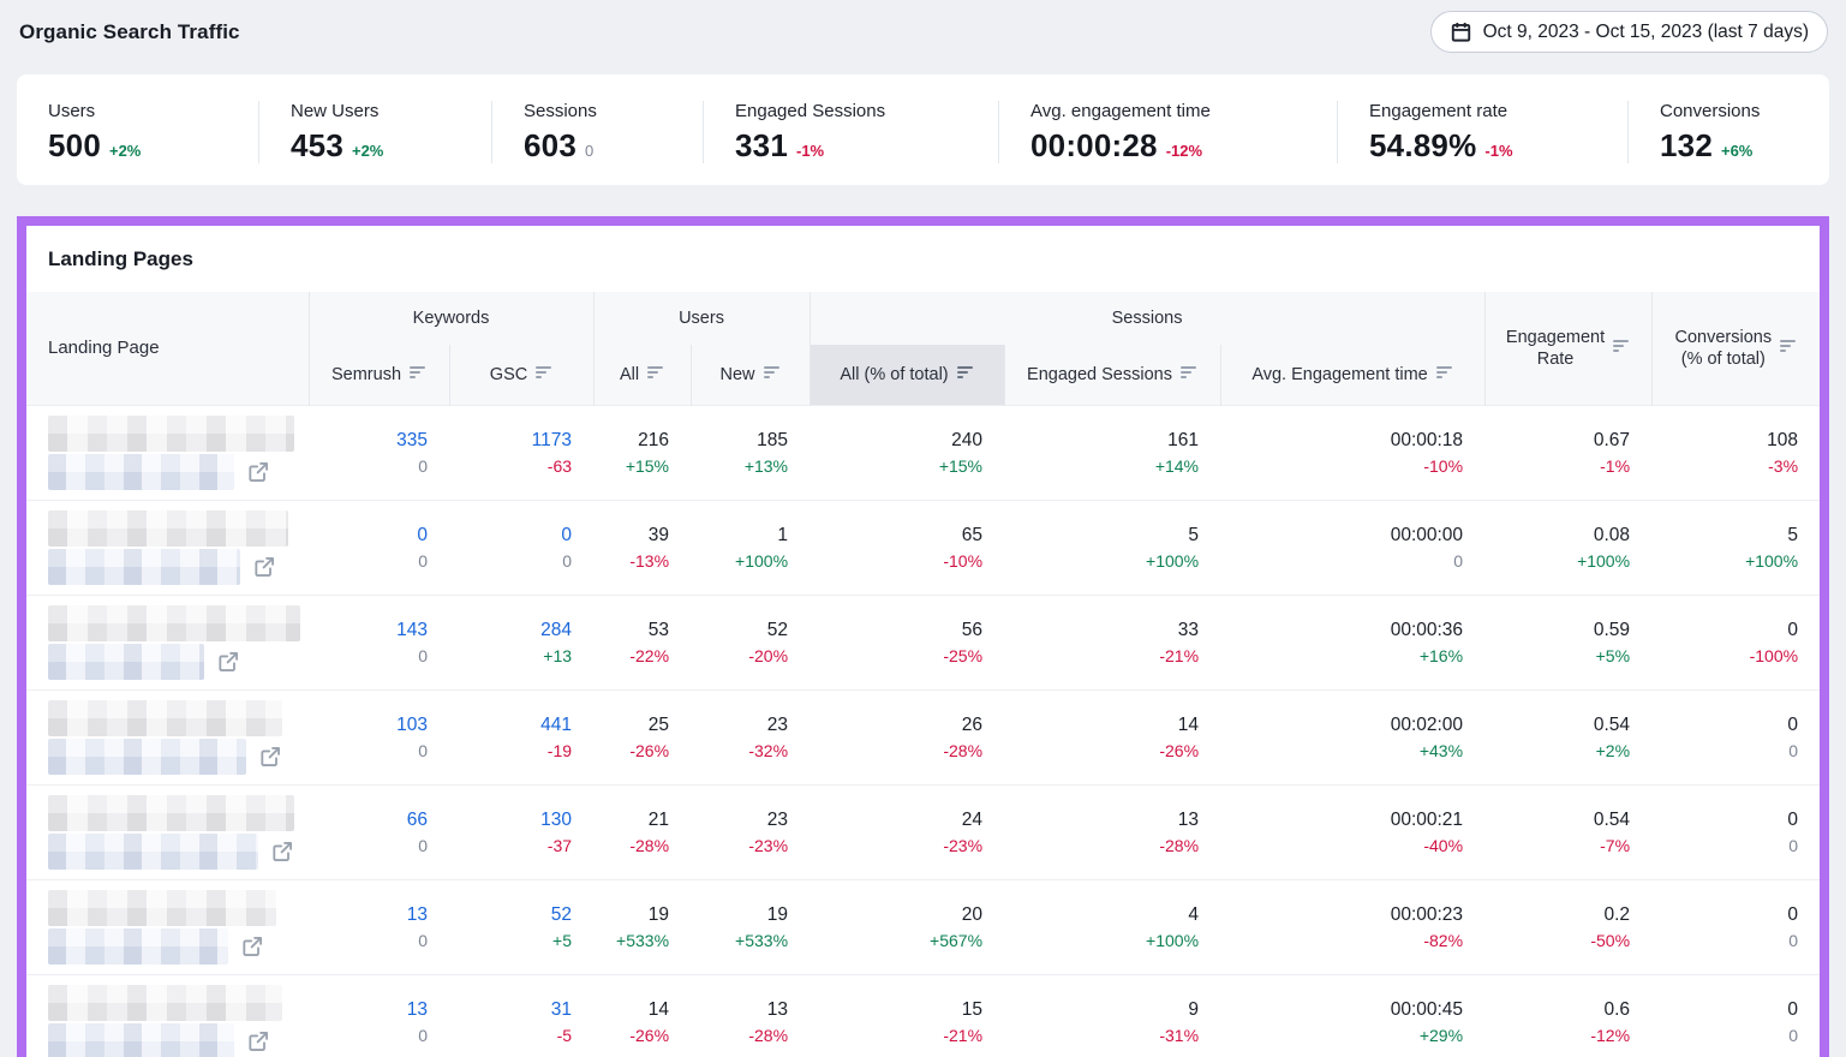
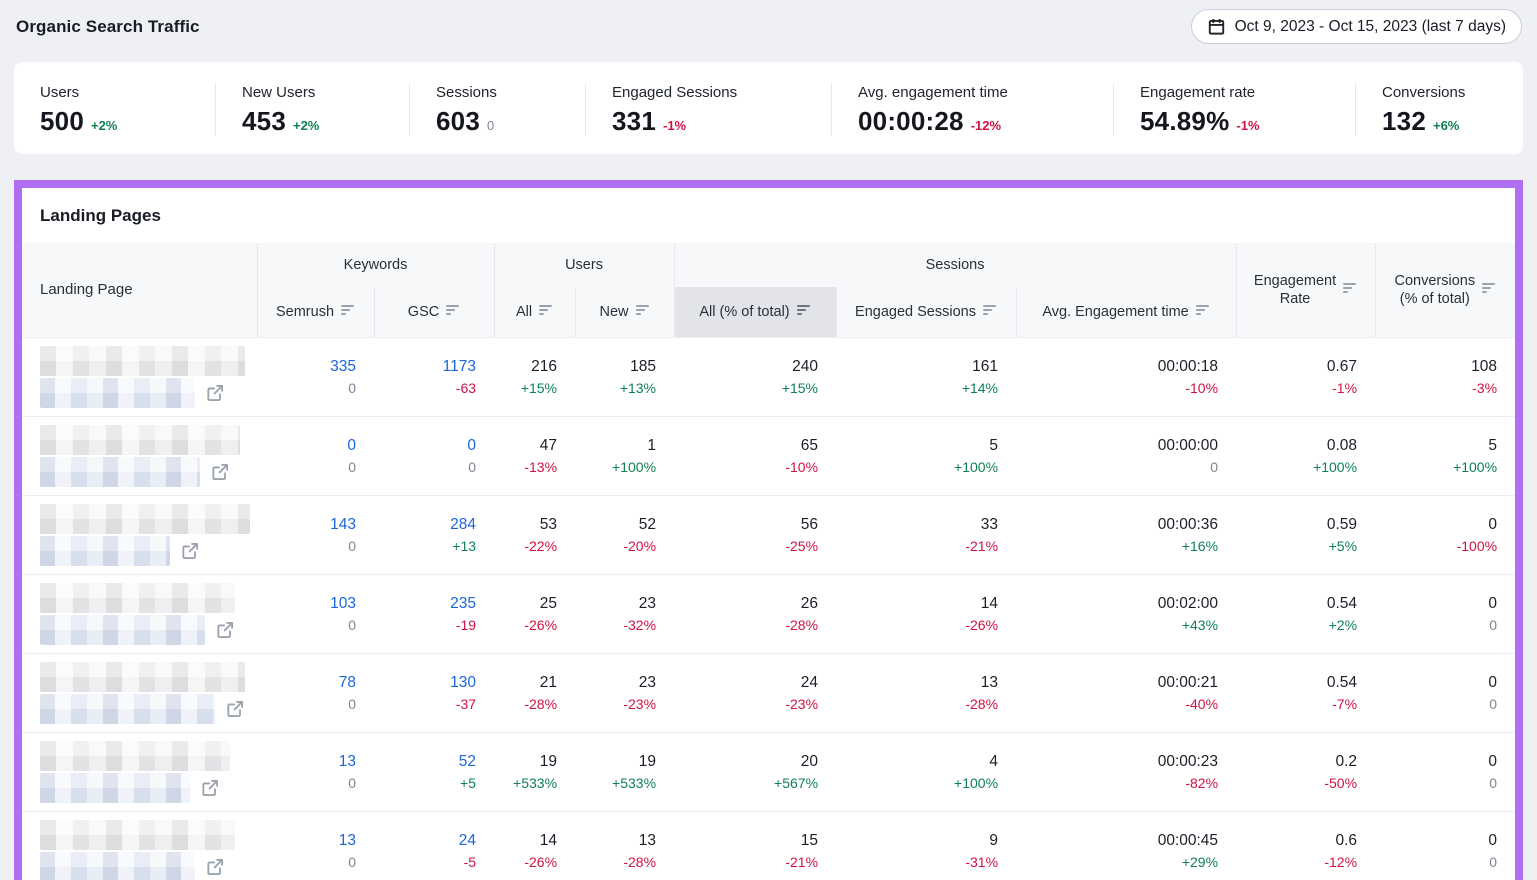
  Organic Search Traffic
  Oct 9, 2023 - Oct 15, 2023 (last 7 days)
  Users
  500
  +2%
  New Users
  453
  +2%
  Sessions
  603
  0
  Engaged Sessions
  331
  -1%
  Avg. engagement time
  00:00:28
  -12%
  Engagement rate
  54.89%
  -1%
  Conversions
  132
  +6%
  Landing Pages
  Landing Page	Keywords	Users	Sessions	EngagementRate	Conversions(% of total)
  Semrush	GSC	All	New	All (% of total)	Engaged Sessions	Avg. Engagement time
  	3350	1173-63	216+15%	185+13%	240+15%	161+14%	00:00:18-10%	0.67-1%	108-3%
- 	00	00	39-13%	1+100%	65-10%	5+100%	00:00:000	0.08+100%	5+100%
+ 	00	00	47-13%	1+100%	65-10%	5+100%	00:00:000	0.08+100%	5+100%
  	1430	284+13	53-22%	52-20%	56-25%	33-21%	00:00:36+16%	0.59+5%	0-100%
- 	1030	441-19	25-26%	23-32%	26-28%	14-26%	00:02:00+43%	0.54+2%	00
+ 	1030	235-19	25-26%	23-32%	26-28%	14-26%	00:02:00+43%	0.54+2%	00
- 	660	130-37	21-28%	23-23%	24-23%	13-28%	00:00:21-40%	0.54-7%	00
+ 	780	130-37	21-28%	23-23%	24-23%	13-28%	00:00:21-40%	0.54-7%	00
  	130	52+5	19+533%	19+533%	20+567%	4+100%	00:00:23-82%	0.2-50%	00
- 	130	31-5	14-26%	13-28%	15-21%	9-31%	00:00:45+29%	0.6-12%	00
+ 	130	24-5	14-26%	13-28%	15-21%	9-31%	00:00:45+29%	0.6-12%	00
